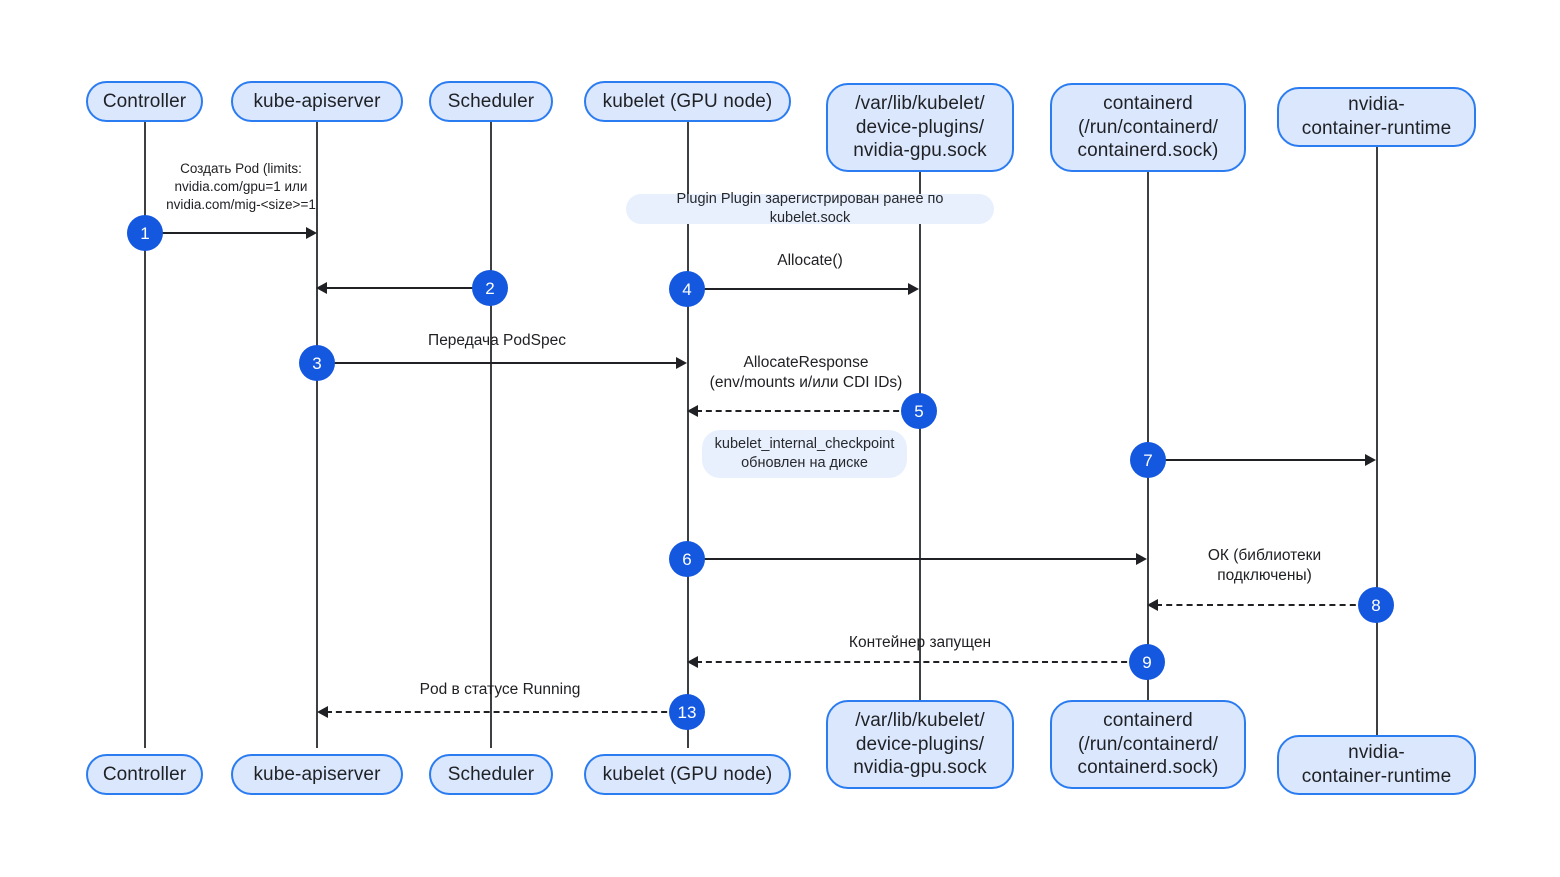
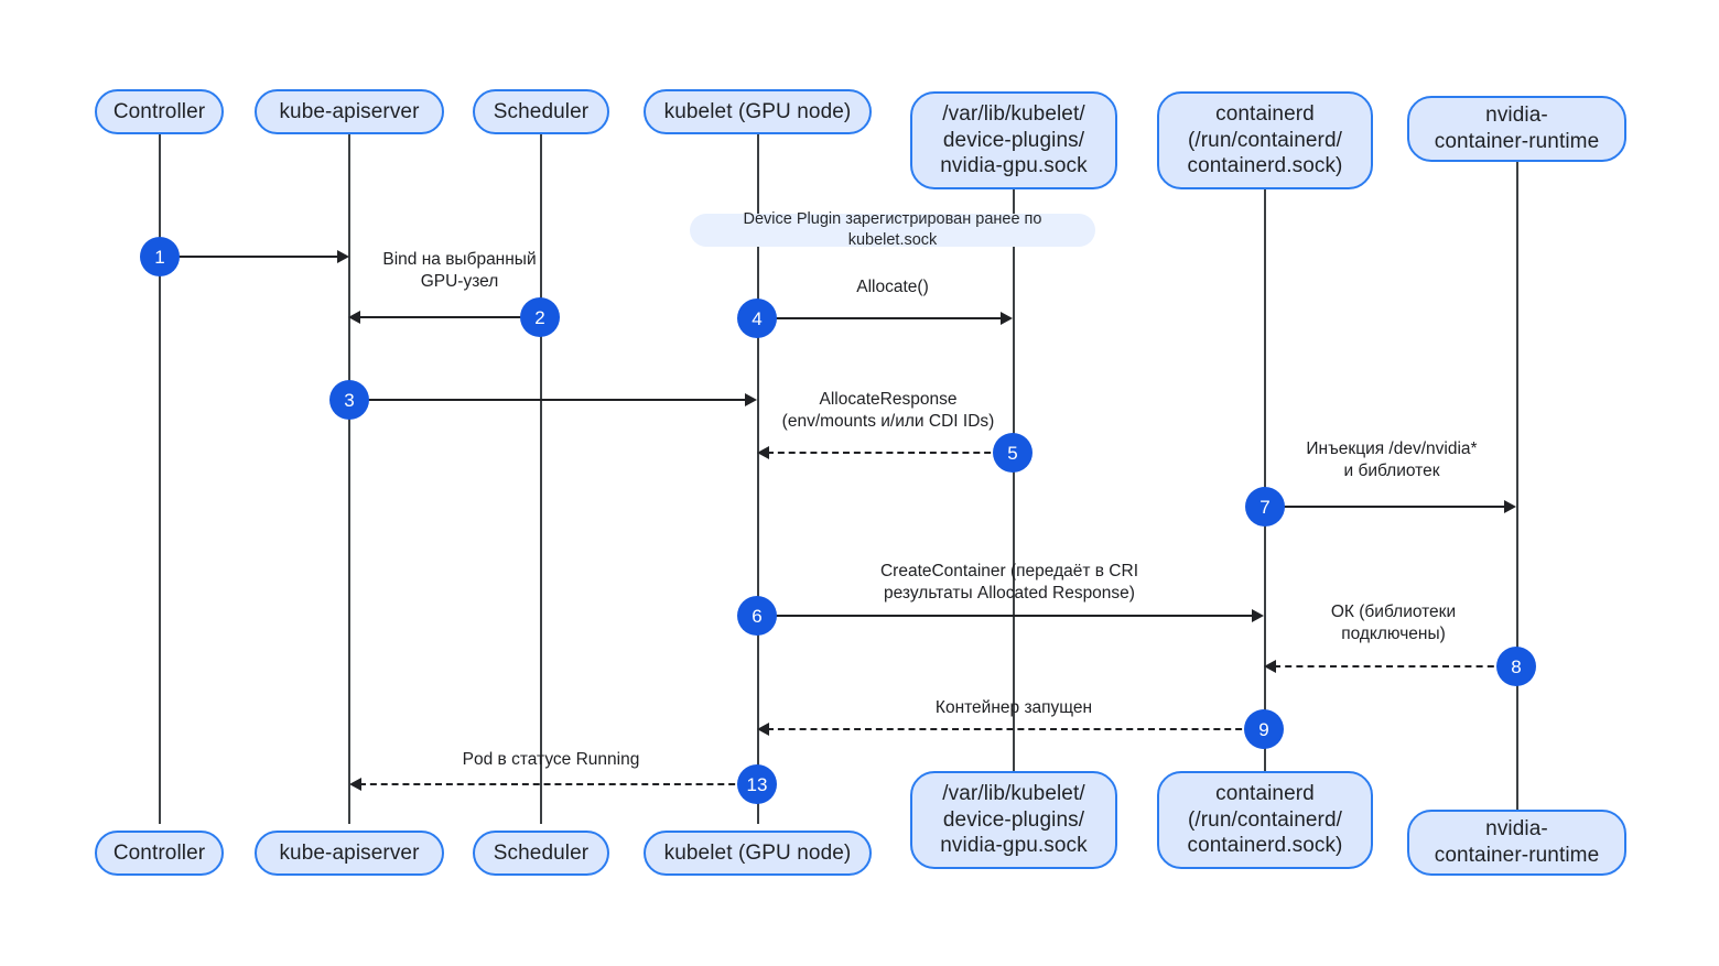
  Controller
  kube-apiserver
  Scheduler
  kubelet (GPU node)
  /var/lib/kubelet/
  device-plugins/
  nvidia-gpu.sock
  containerd
  (/run/containerd/
  containerd.sock)
  nvidia-
  container-runtime
  Controller
  kube-apiserver
  Scheduler
  kubelet (GPU node)
  /var/lib/kubelet/
  device-plugins/
  nvidia-gpu.sock
  containerd
  (/run/containerd/
  containerd.sock)
  nvidia-
  container-runtime
- Plugin Plugin зарегистрирован ранее по kubelet.sock
+ Device Plugin зарегистрирован ранее по kubelet.sock
- kubelet_internal_checkpoint
- обновлен на диске
- Создать Pod (limits:
- nvidia.com/gpu=1 или
- nvidia.com/mig-<size>=1
  1
+ Bind на выбранный
+ GPU-узел
  2
- Передача PodSpec
  3
  Allocate()
  4
  AllocateResponse
  (env/mounts и/или CDI IDs)
  5
+ CreateContainer (передаёт в CRI
+ результаты Allocated Response)
  6
+ Инъекция /dev/nvidia*
+ и библиотек
  7
  ОК (библиотеки
  подключены)
  8
  Контейнер запущен
  9
  Pod в статусе Running
  13
